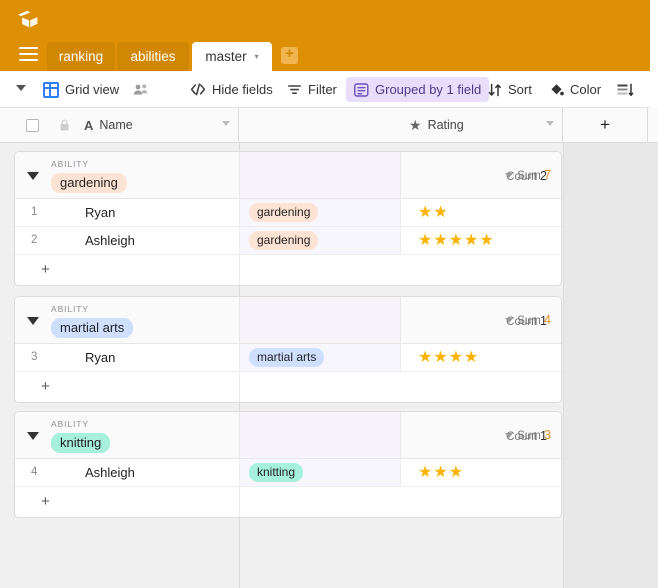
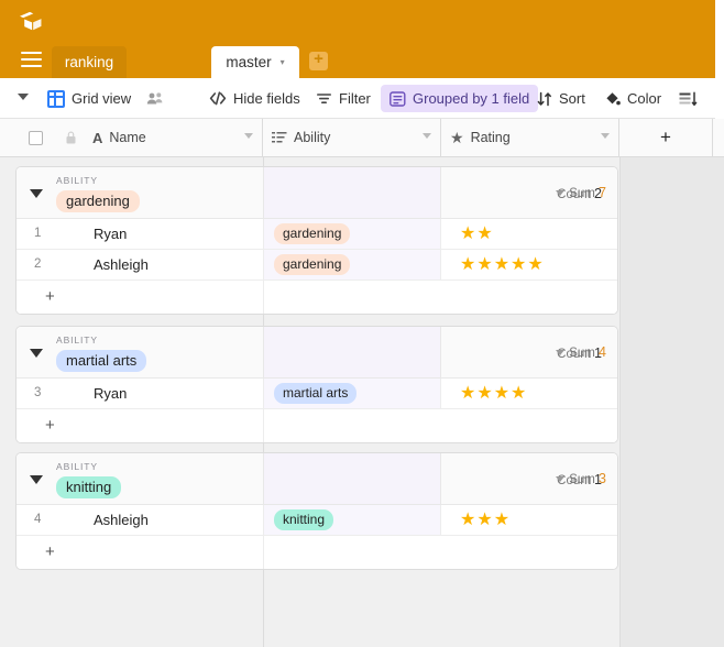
  ranking
- abilities
  master
  ▾
  +
  Grid view
  Hide fields
  Filter
  Grouped by 1 field
  Sort
  Color
  A
  Name
+ Ability
  ★
  Rating
  +
  ABILITY
  gardening
  Count 2
  Sum 7
  gardening
  1
  Ryan
  ★★
  gardening
  2
  Ashleigh
  ★★★★★
  +
  ABILITY
  martial arts
  Count 1
  Sum 4
  martial arts
  3
  Ryan
  ★★★★
  +
  ABILITY
  knitting
  Count 1
  Sum 3
  knitting
  4
  Ashleigh
  ★★★
  +
